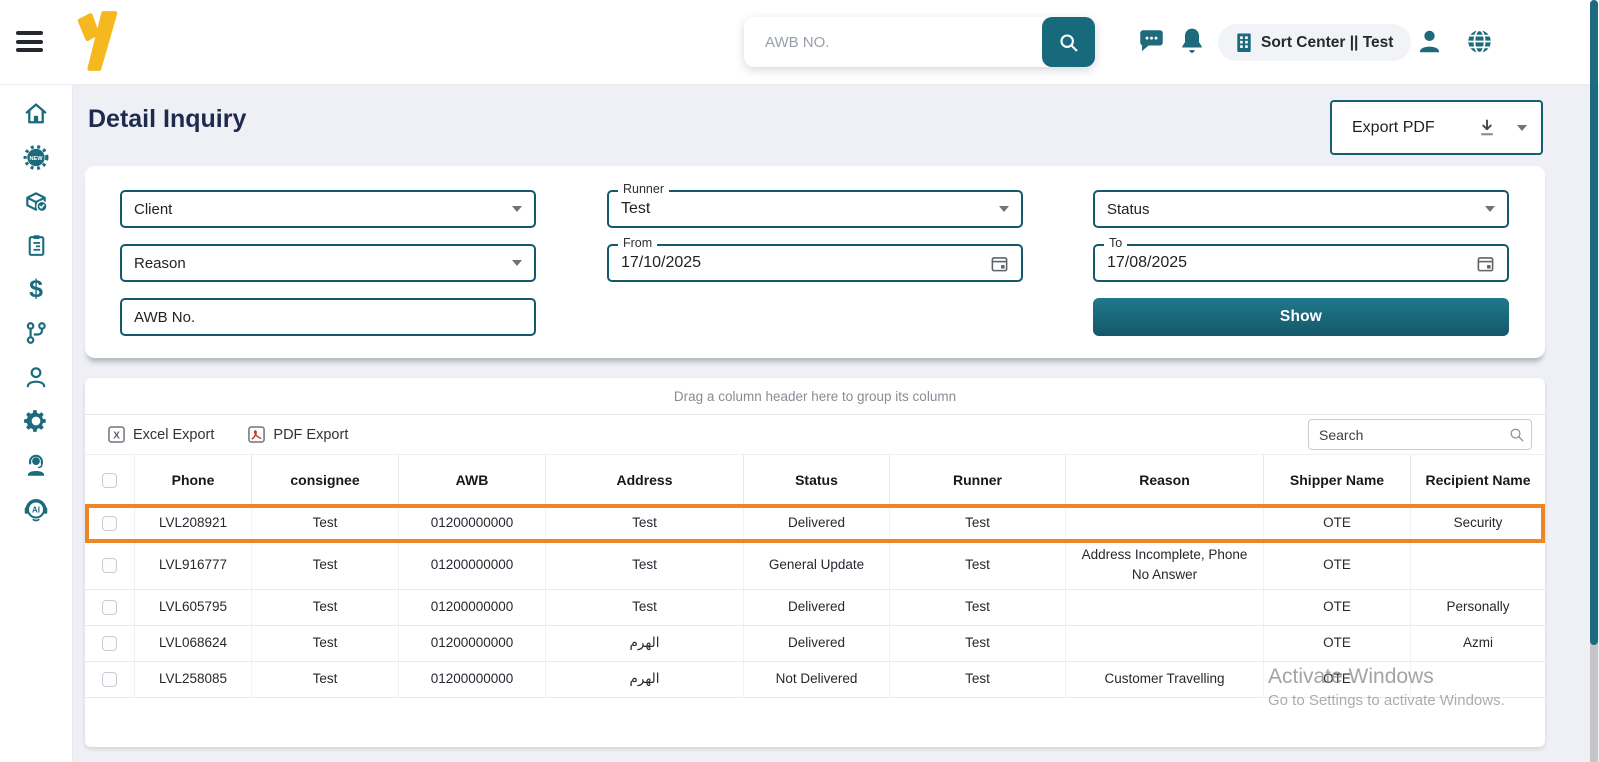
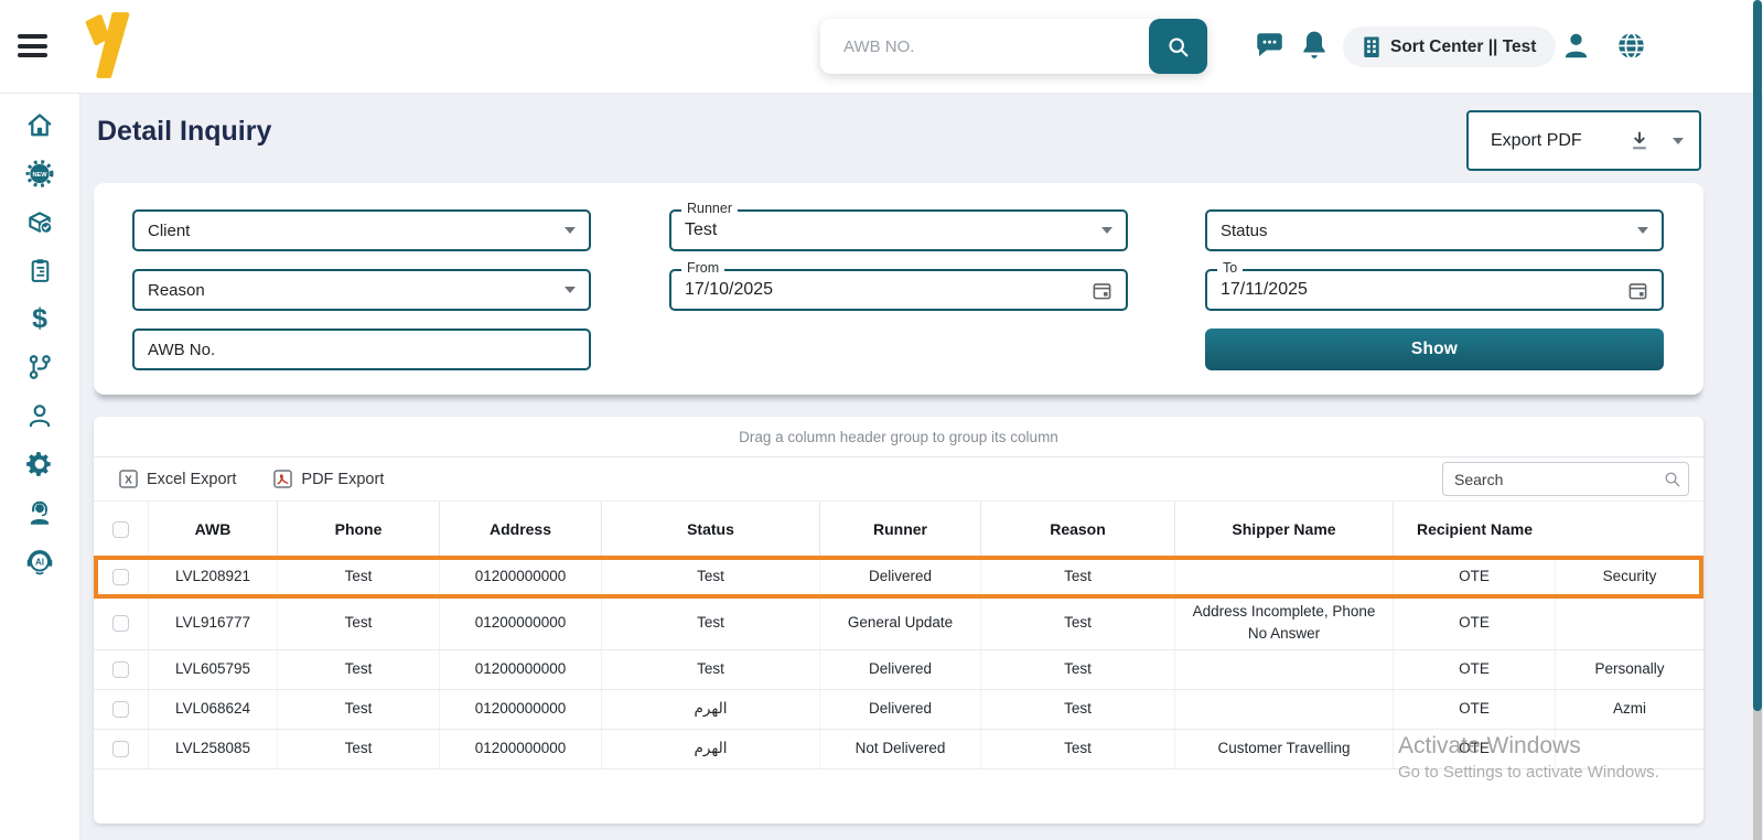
  AWB NO.
  Sort Center || Test
  $
  AI
  Detail Inquiry
  Export PDF
  Client
  Reason
  AWB No.
  Runner
  Test
  From
  17/10/2025
  Status
  To
- 17/08/2025
+ 17/11/2025
  Show
- Drag a column header here to group its column
+ Drag a column header group to group its column
  X
  Excel Export
  PDF Export
  Search
- Phone
+ AWB
- consignee
- AWB
+ Phone
  Address
  Status
  Runner
  Reason
  Shipper Name
  Recipient Name
  LVL208921
  Test
  01200000000
  Test
  Delivered
  Test
  OTE
  Security
  LVL916777
  Test
  01200000000
  Test
  General Update
  Test
  Address Incomplete, Phone No Answer
  OTE
  LVL605795
  Test
  01200000000
  Test
  Delivered
  Test
  OTE
  Personally
  LVL068624
  Test
  01200000000
  الهرم
  Delivered
  Test
  OTE
  Azmi
  LVL258085
  Test
  01200000000
  الهرم
  Not Delivered
  Test
  Customer Travelling
  OTE
  Activate Windows
  Go to Settings to activate Windows.
